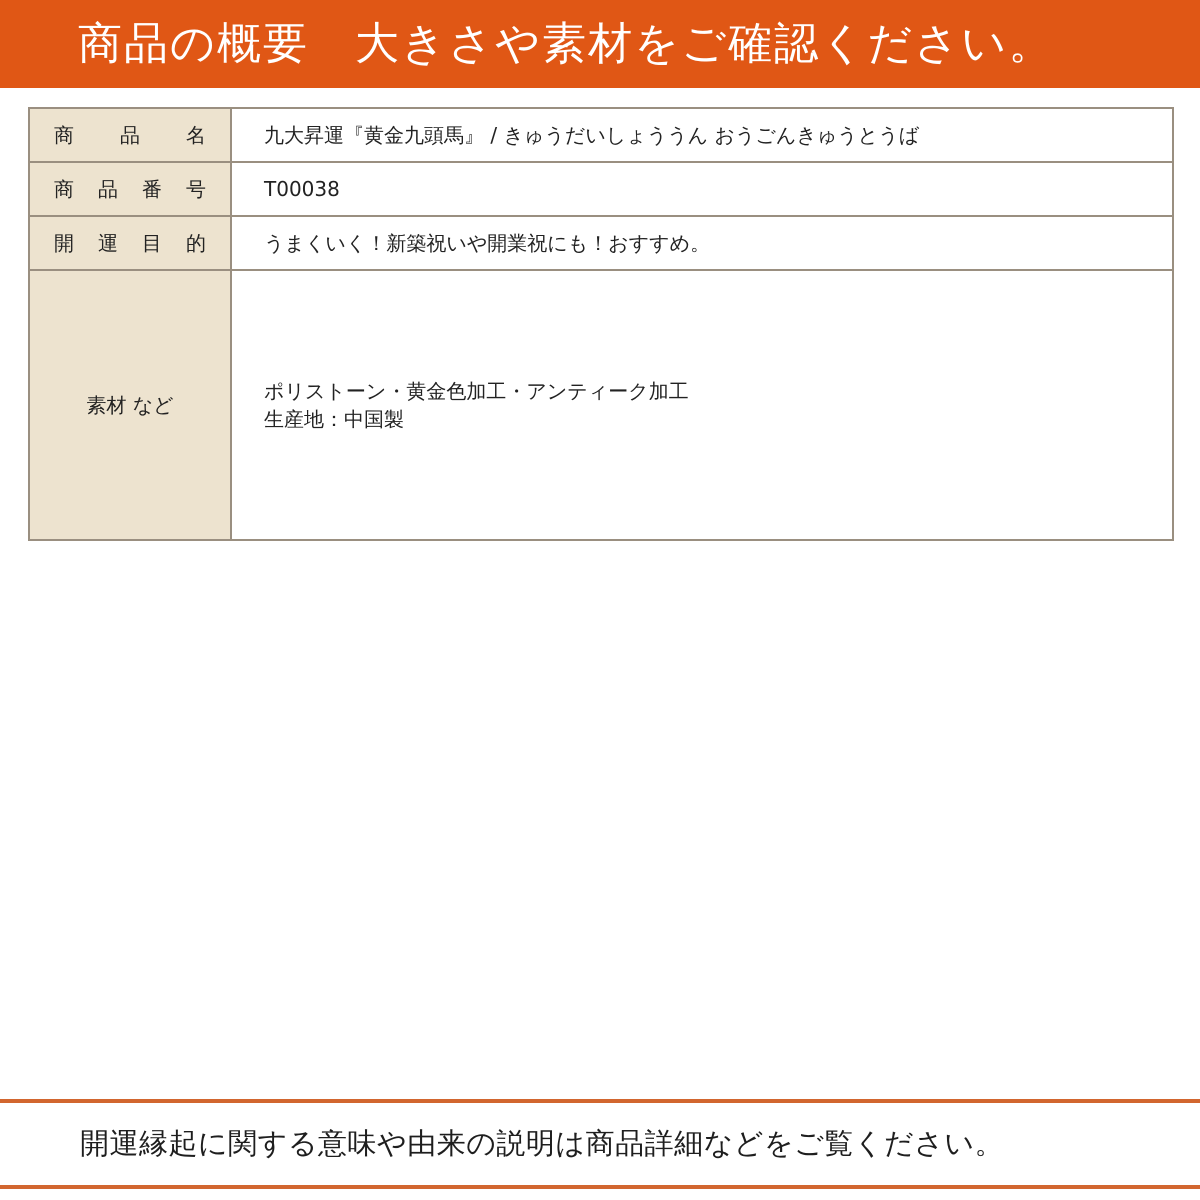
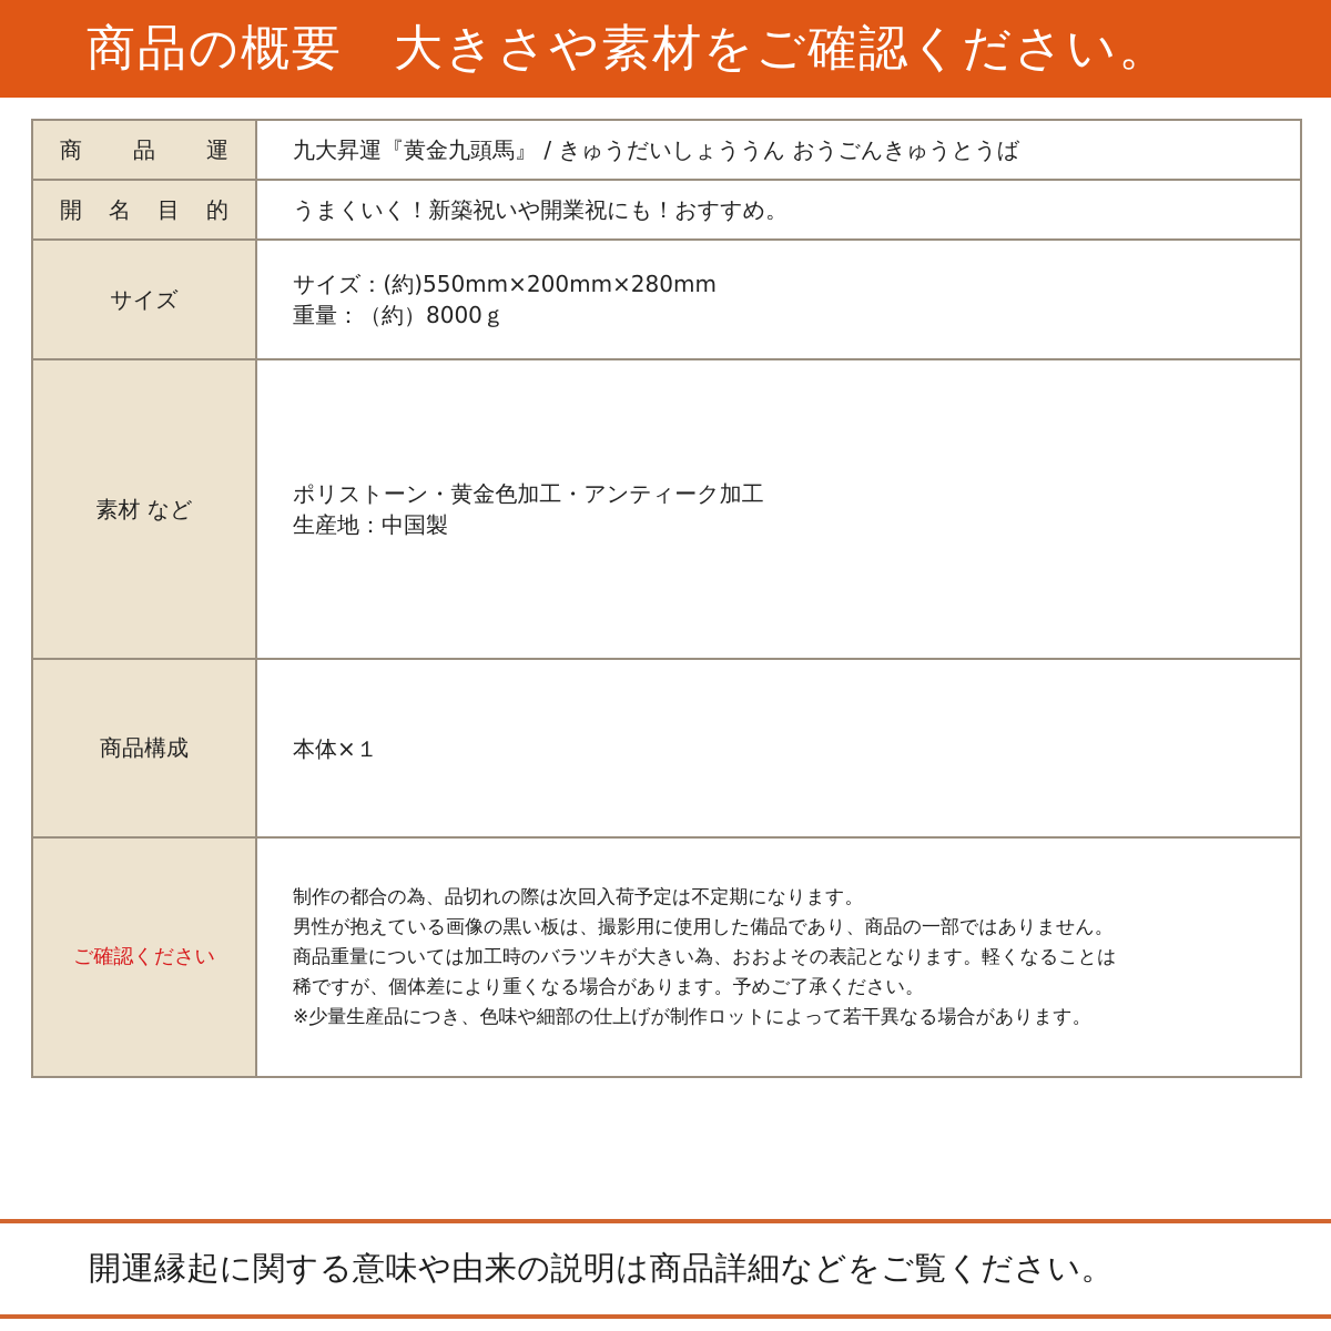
  商品の概要 大きさや素材をご確認ください。
- 商 品 名	九大昇運『黄金九頭馬』 / きゅうだいしょううん おうごんきゅうとうば
+ 商 品 運	九大昇運『黄金九頭馬』 / きゅうだいしょううん おうごんきゅうとうば
- 商 品 番 号	T00038
- 開 運 目 的	うまくいく！新築祝いや開業祝にも！おすすめ。
+ 開 名 目 的	うまくいく！新築祝いや開業祝にも！おすすめ。
+ サイズ	サイズ：(約)550mm×200mm×280mm 重量：（約）8000ｇ
  素材 など	ポリストーン・黄金色加工・アンティーク加工 生産地：中国製
+ 商品構成	本体×１
+ ご確認ください	制作の都合の為、品切れの際は次回入荷予定は不定期になります。 男性が抱えている画像の黒い板は、撮影用に使用した備品であり、商品の一部ではありません。 商品重量については加工時のバラツキが大きい為、おおよその表記となります。軽くなることは 稀ですが、個体差により重くなる場合があります。予めご了承ください。 ※少量生産品につき、色味や細部の仕上げが制作ロットによって若干異なる場合があります。
  開運縁起に関する意味や由来の説明は商品詳細などをご覧ください。
